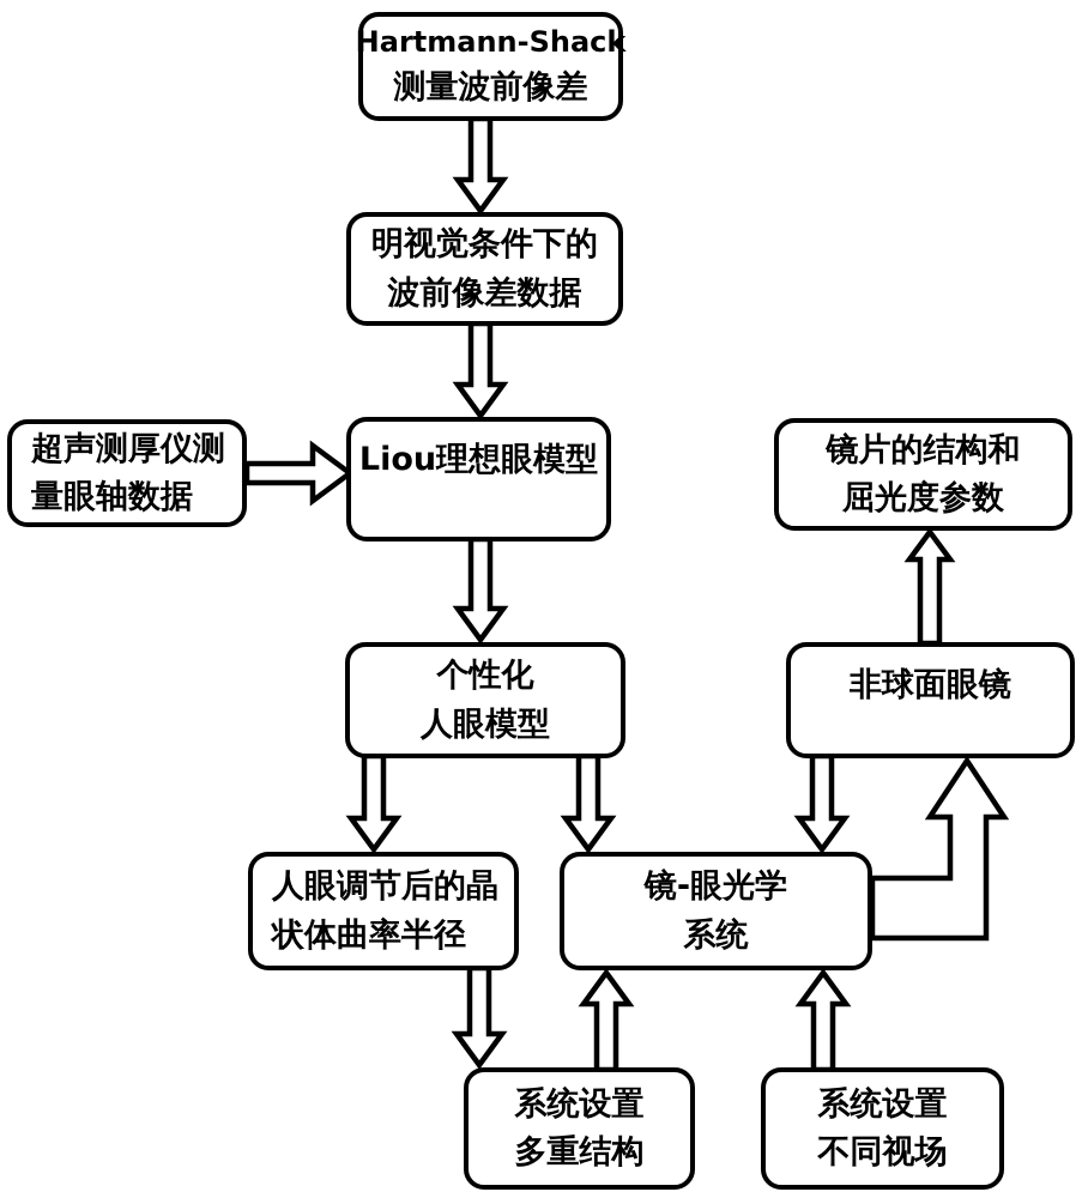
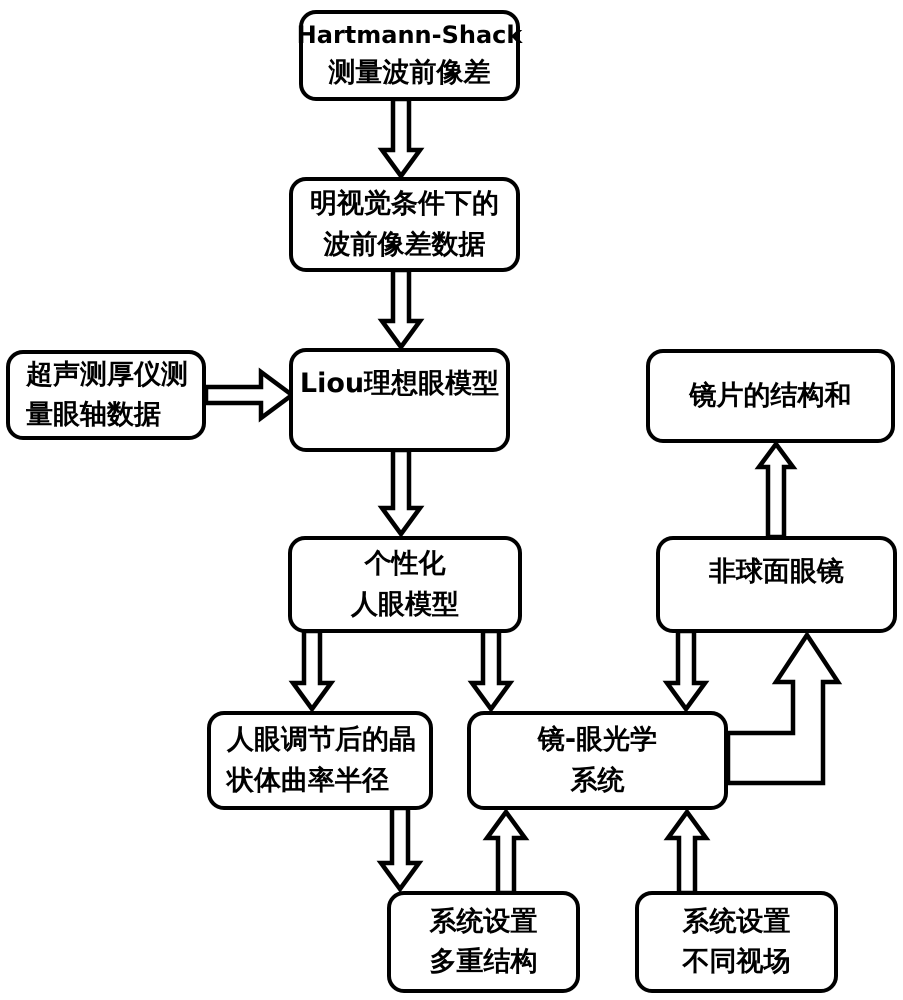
  Hartmann-Shack
  测量波前像差
  明视觉条件下的
  波前像差数据
  超声测厚仪测
  量眼轴数据
  Liou理想眼模型
  个性化
  人眼模型
  人眼调节后的晶
  状体曲率半径
  镜-眼光学
  系统
  镜片的结构和
- 屈光度参数
  非球面眼镜
  系统设置
  多重结构
  系统设置
  不同视场
